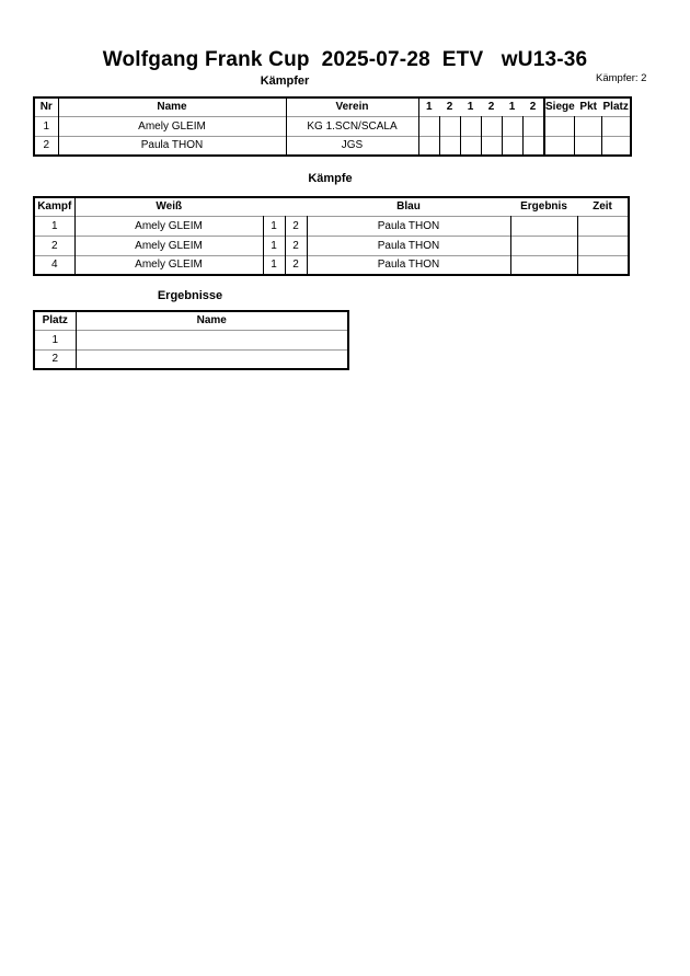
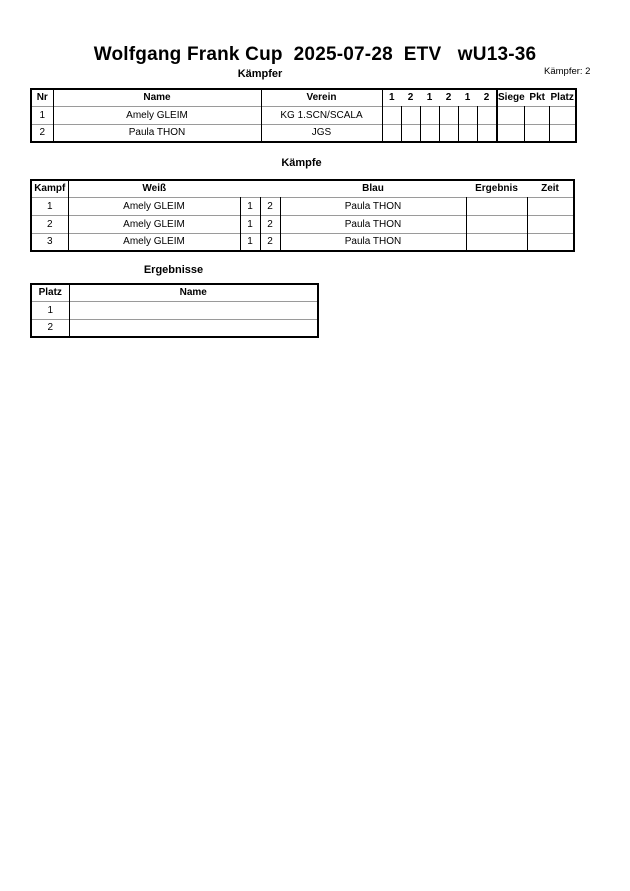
  Wolfgang Frank Cup 2025-07-28 ETV wU13-36
  Kämpfer
  Kämpfer: 2
  Nr	Name	Verein	1	2	1	2	1	2	Siege	Pkt	Platz
  1	Amely GLEIM	KG 1.SCN/SCALA
  2	Paula THON	JGS
  Kämpfe
  Kampf	Weiß			Blau	Ergebnis	Zeit
  1	Amely GLEIM	1	2	Paula THON
  2	Amely GLEIM	1	2	Paula THON
- 4	Amely GLEIM	1	2	Paula THON
+ 3	Amely GLEIM	1	2	Paula THON
  Ergebnisse
  Platz	Name
  1
  2
